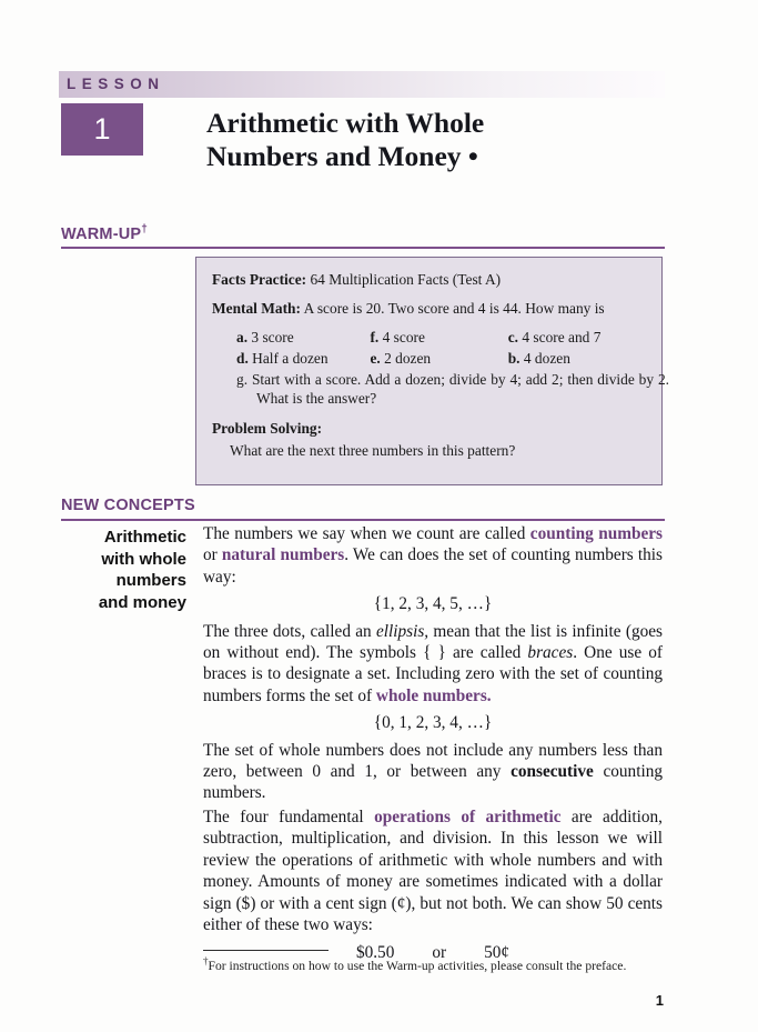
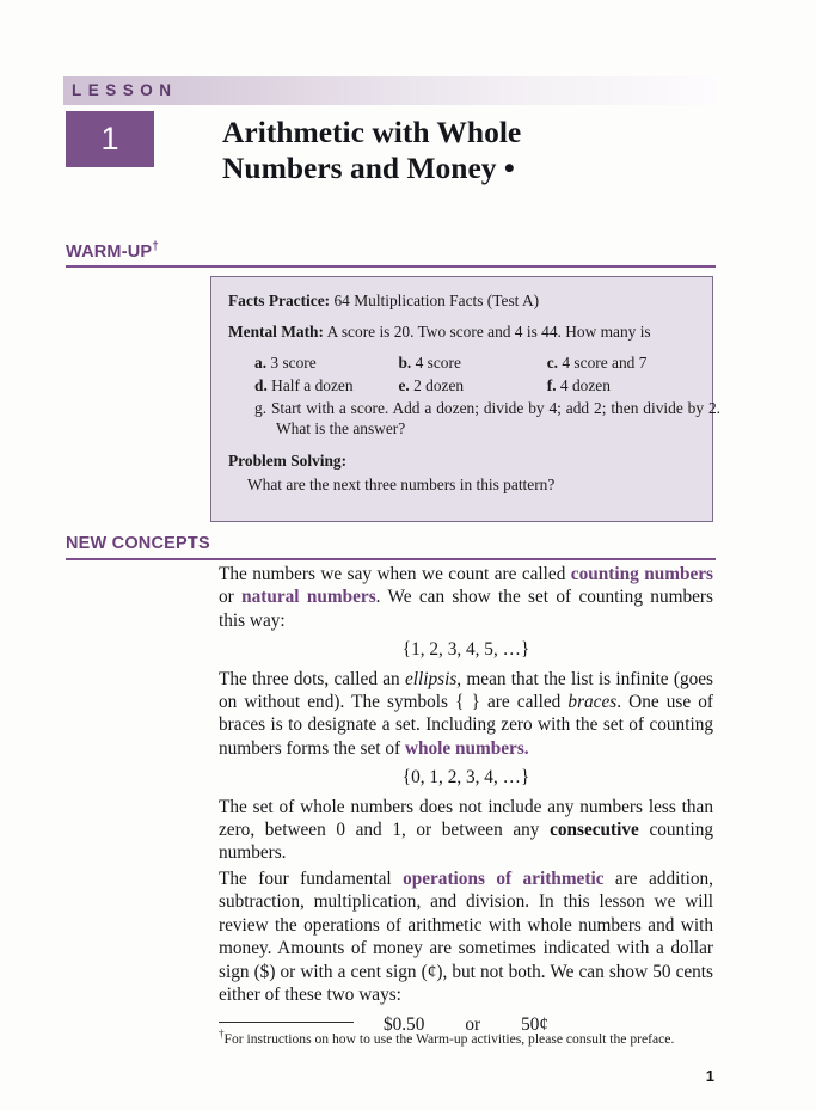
  LESSON
  1
  Arithmetic with Whole
  Numbers and Money •
  WARM-UP†
  Facts Practice: 64 Multiplication Facts (Test A)
  Mental Math: A score is 20. Two score and 4 is 44. How many is
  a. 3 score
- f. 4 score
+ b. 4 score
  c. 4 score and 7
  d. Half a dozen
  e. 2 dozen
- b. 4 dozen
+ f. 4 dozen
  g. Start with a score. Add a dozen; divide by 4; add 2; then divide by 2. What is the answer?
  Problem Solving:
  What are the next three numbers in this pattern?
  NEW CONCEPTS
- Arithmetic
- with whole
- numbers
- and money
- The numbers we say when we count are called counting numbers or natural numbers. We can does the set of counting numbers this way:
+ The numbers we say when we count are called counting numbers or natural numbers. We can show the set of counting numbers this way:
  {1, 2, 3, 4, 5, …}
  The three dots, called an ellipsis, mean that the list is infinite (goes on without end). The symbols { } are called braces. One use of braces is to designate a set. Including zero with the set of counting numbers forms the set of whole numbers.
  {0, 1, 2, 3, 4, …}
  The set of whole numbers does not include any numbers less than zero, between 0 and 1, or between any consecutive counting numbers.
  The four fundamental operations of arithmetic are addition, subtraction, multiplication, and division. In this lesson we will review the operations of arithmetic with whole numbers and with money. Amounts of money are sometimes indicated with a dollar sign ($) or with a cent sign (¢), but not both. We can show 50 cents either of these two ways:
  $0.50 or 50¢
  †For instructions on how to use the Warm-up activities, please consult the preface.
  1
